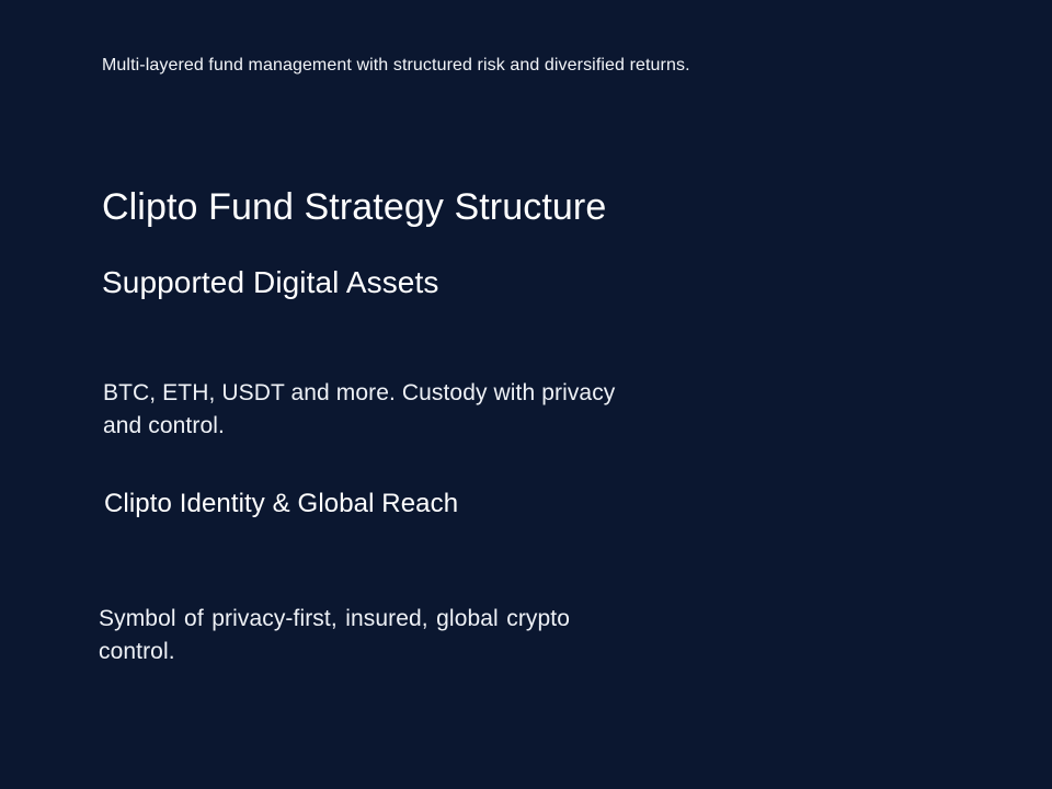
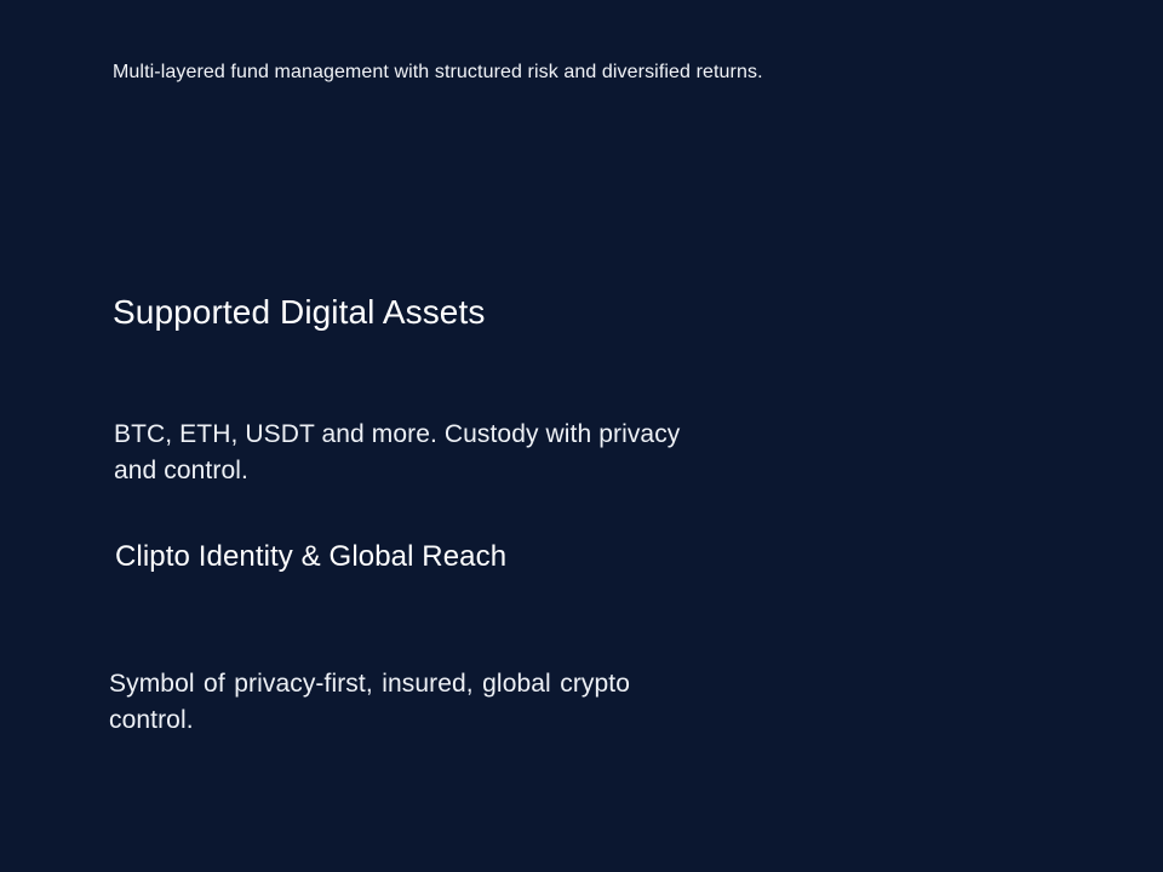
  Multi-layered fund management with structured risk and diversified returns.
- Clipto Fund Strategy Structure
  Supported Digital Assets
  BTC, ETH, USDT and more. Custody with privacy and control.
  Clipto Identity & Global Reach
  Symbol of privacy-first, insured, global crypto control.
